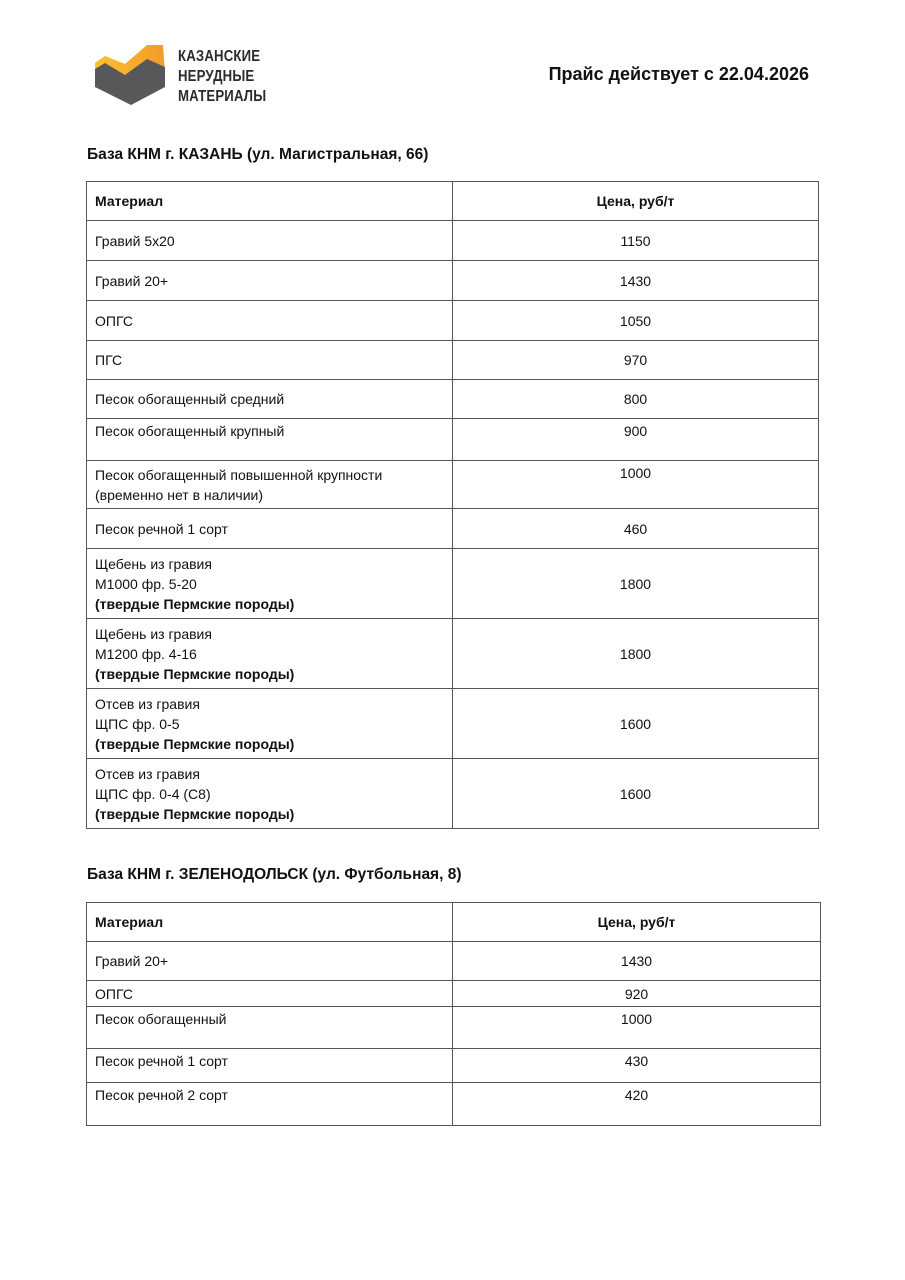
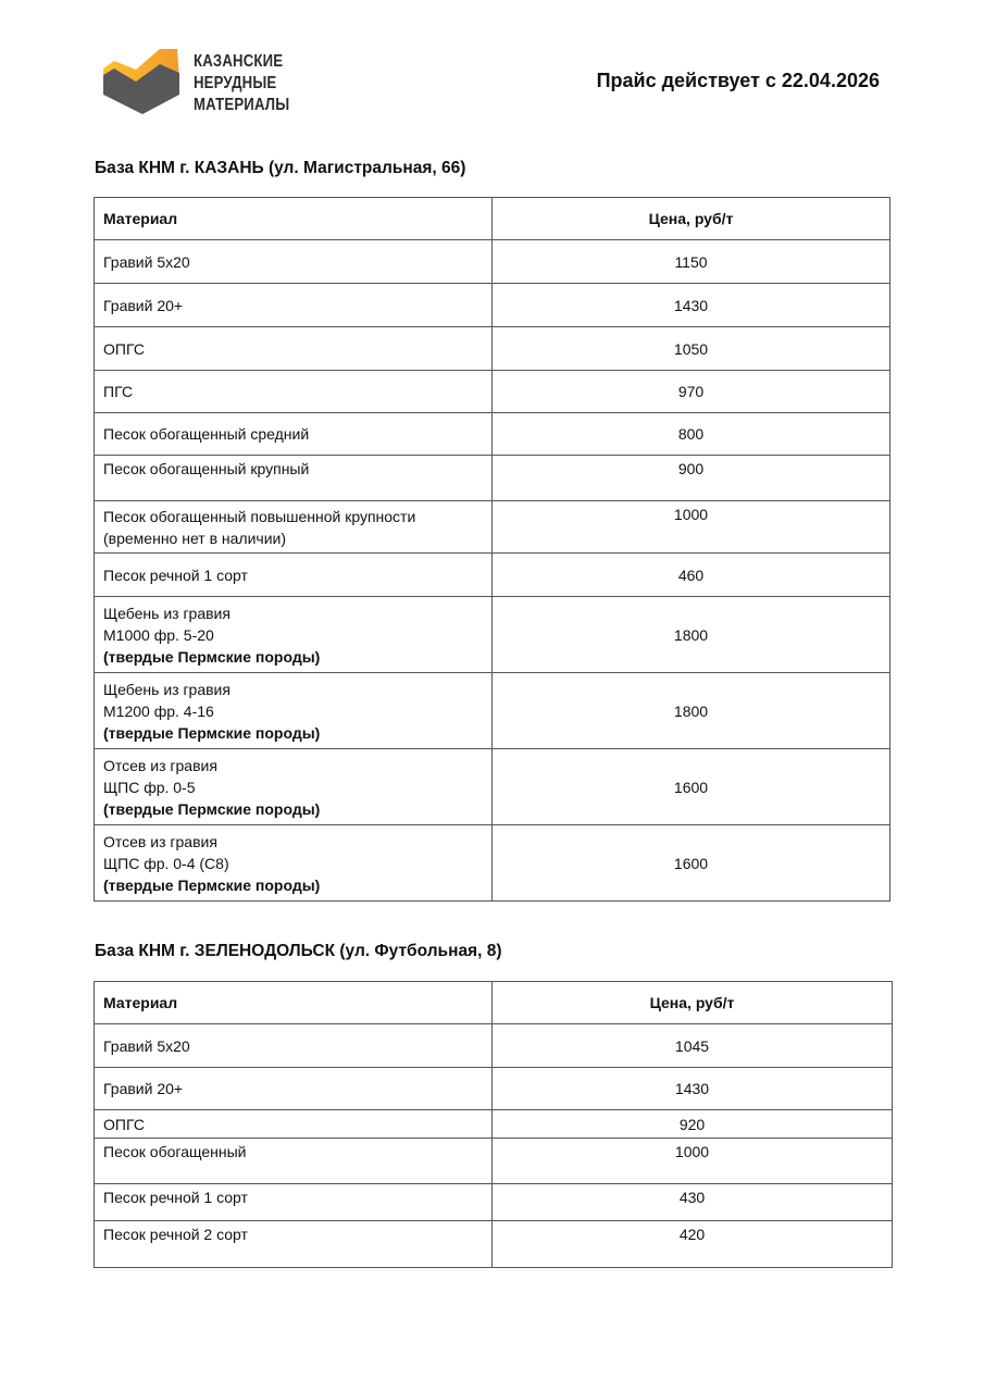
  КАЗАНСКИЕ
  НЕРУДНЫЕ
  МАТЕРИАЛЫ
  Прайс действует с 22.04.2026
  База КНМ г. КАЗАНЬ (ул. Магистральная, 66)
  Материал	Цена, руб/т
  Гравий 5х20	1150
  Гравий 20+	1430
  ОПГС	1050
  ПГС	970
  Песок обогащенный средний	800
  Песок обогащенный крупный	900
  Песок обогащенный повышенной крупности(временно нет в наличии)	1000
  Песок речной 1 сорт	460
  Щебень из гравияМ1000 фр. 5-20(твердые Пермские породы)	1800
  Щебень из гравияМ1200 фр. 4-16(твердые Пермские породы)	1800
  Отсев из гравияЩПС фр. 0-5(твердые Пермские породы)	1600
  Отсев из гравияЩПС фр. 0-4 (С8)(твердые Пермские породы)	1600
  База КНМ г. ЗЕЛЕНОДОЛЬСК (ул. Футбольная, 8)
  Материал	Цена, руб/т
+ Гравий 5х20	1045
  Гравий 20+	1430
  ОПГС	920
  Песок обогащенный	1000
  Песок речной 1 сорт	430
  Песок речной 2 сорт	420
